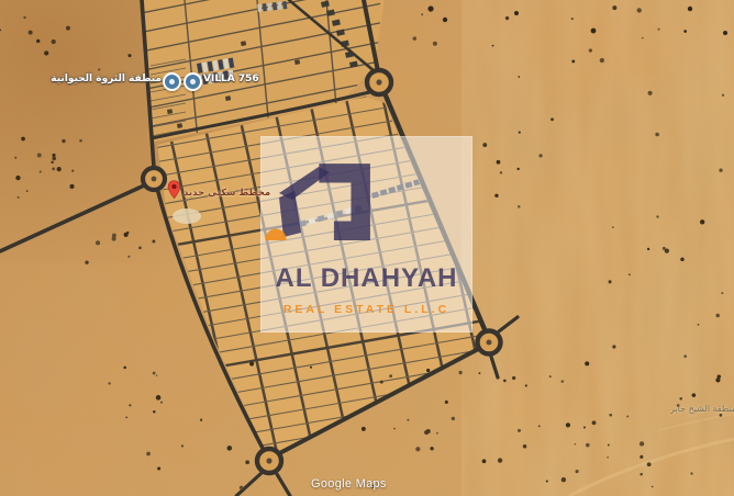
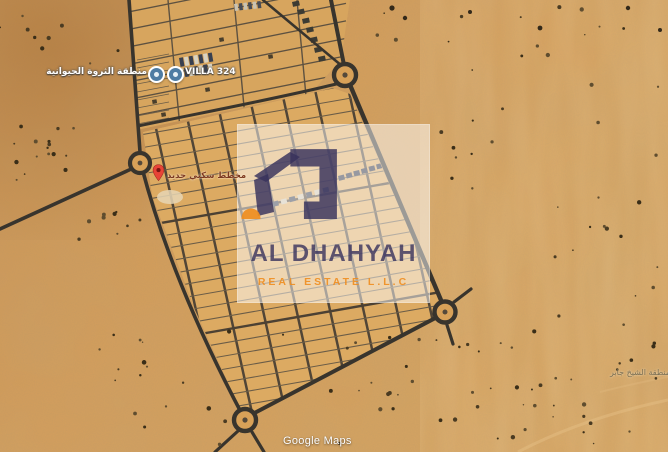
  AL DHAHYAH
  REAL ESTATE L.L.C
  منطقة الثروة الحيوانية
- VILLA 756
+ VILLA 324
  مخطط سكني جديد
  نطقة الشيخ جابر
  Google Maps
